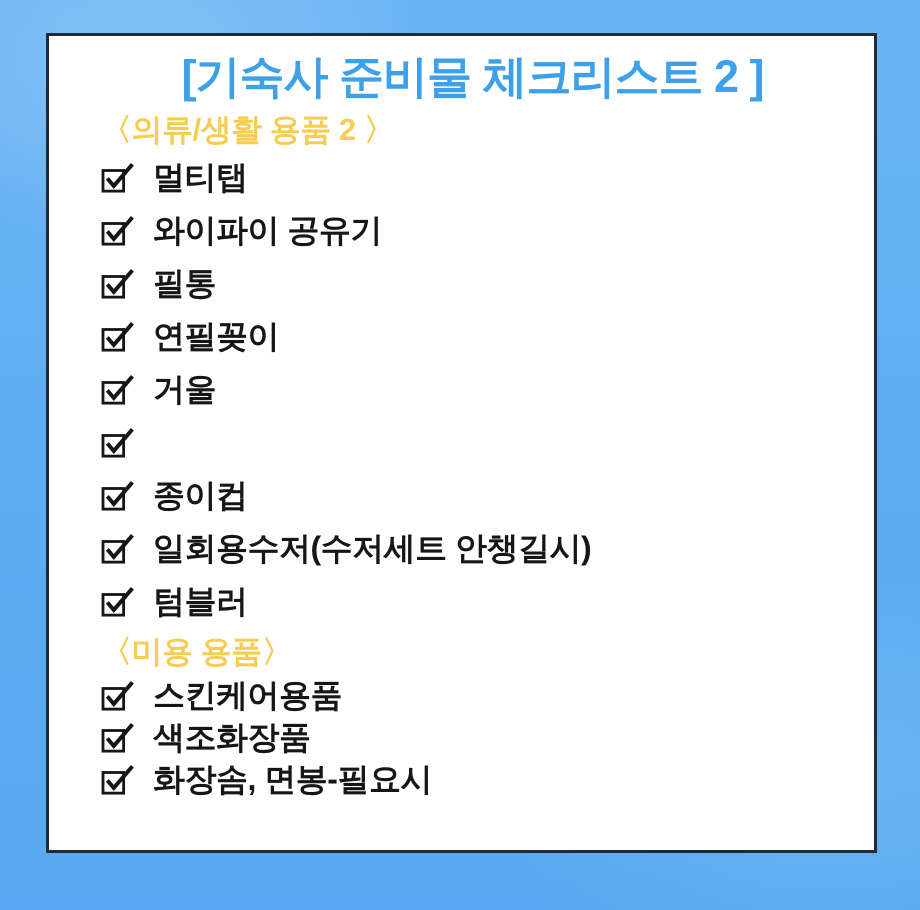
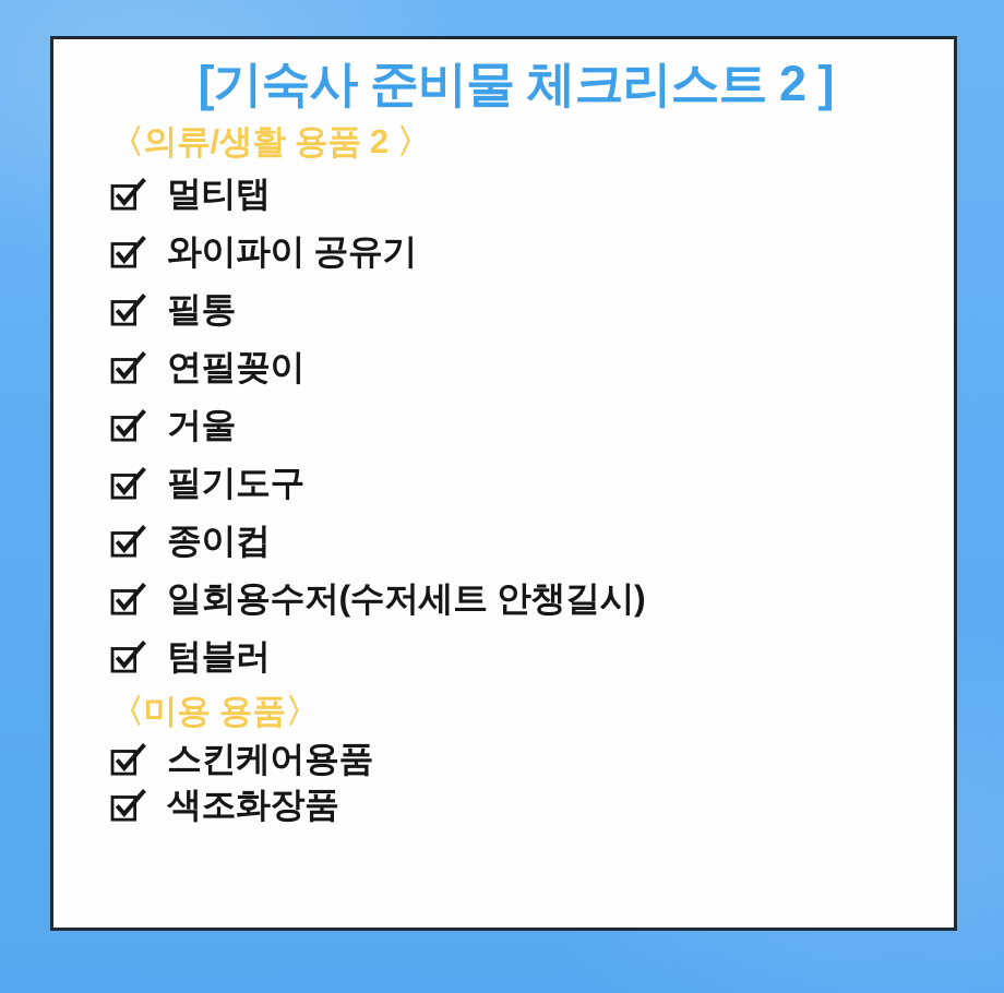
  [기숙사 준비물 체크리스트 2 ]
  〈의류/생활 용품 2 〉
  멀티탭
  와이파이 공유기
  필통
  연필꽂이
  거울
+ 필기도구
  종이컵
  일회용수저(수저세트 안챙길시)
  텀블러
  〈미용 용품〉
  스킨케어용품
  색조화장품
- 화장솜, 면봉-필요시
